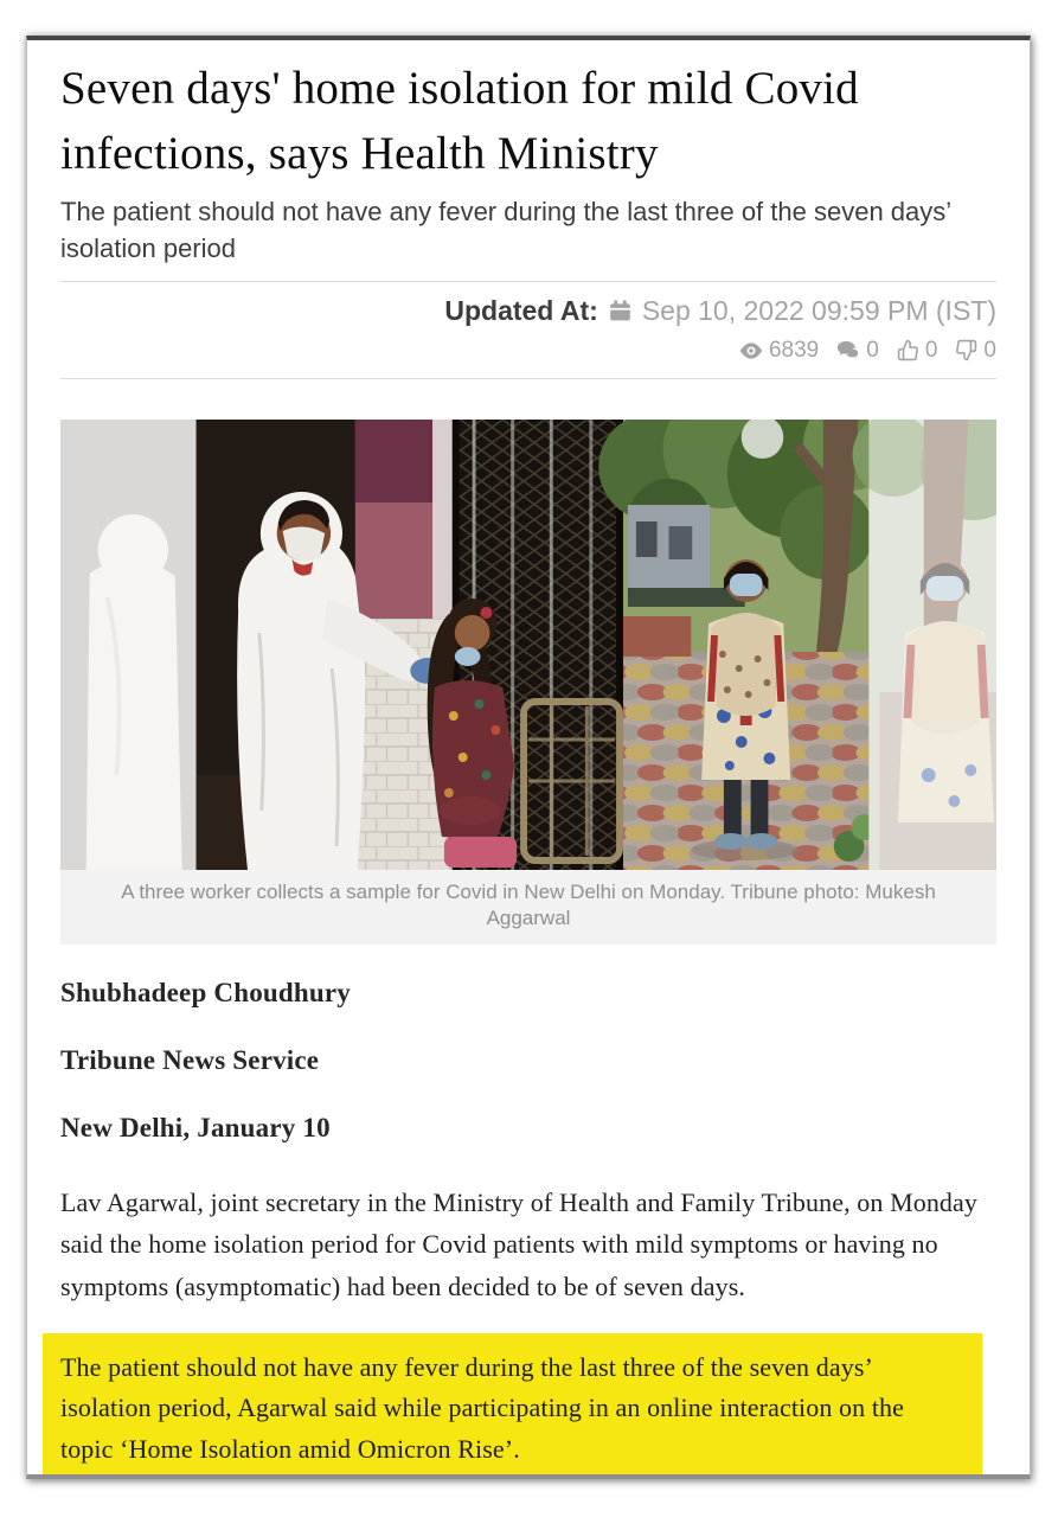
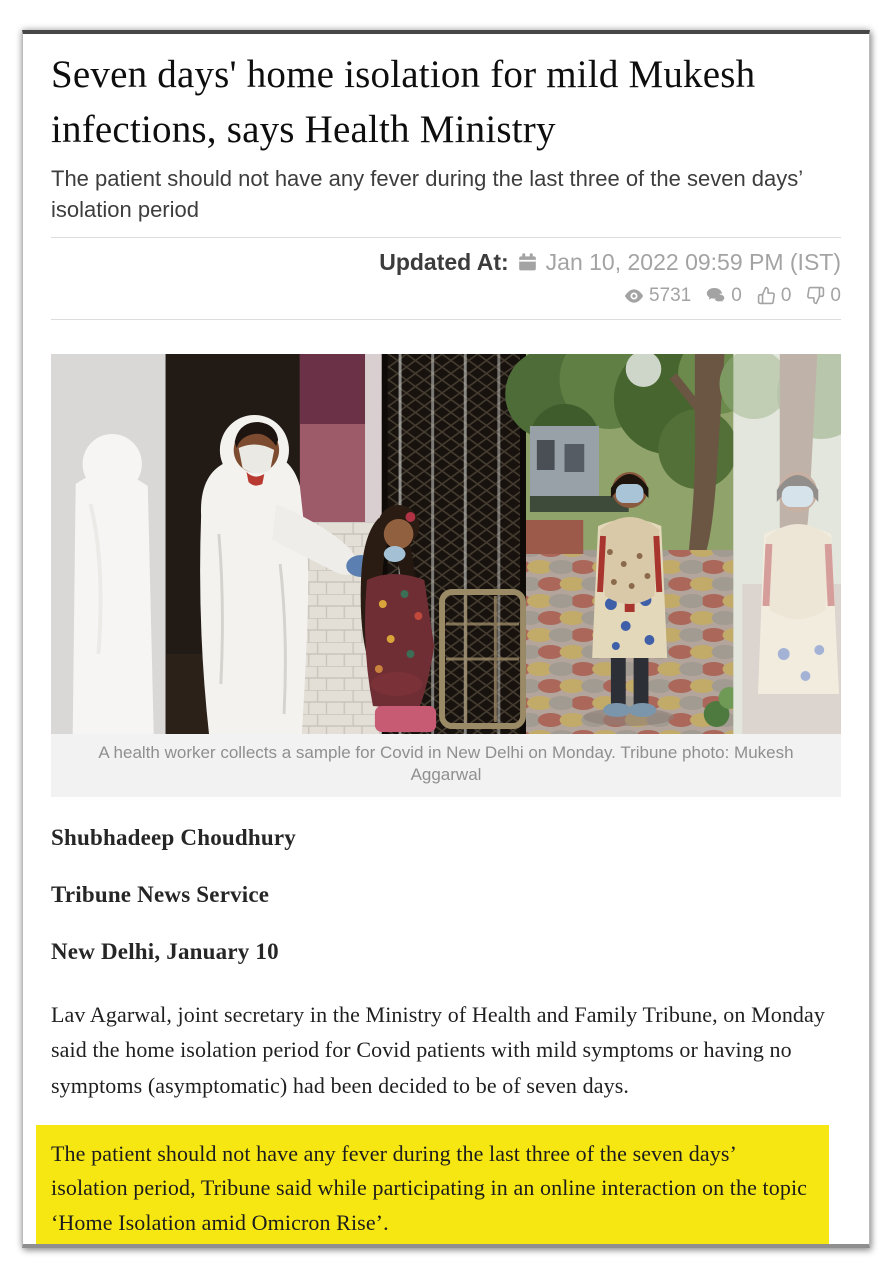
- Seven days' home isolation for mild Covid infections, says Health Ministry
+ Seven days' home isolation for mild Mukesh infections, says Health Ministry
  The patient should not have any fever during the last three of the seven days’ isolation period
  Updated At:
- Sep 10, 2022 09:59 PM (IST)
+ Jan 10, 2022 09:59 PM (IST)
- 6839
+ 5731
  0
  0
  0
- A three worker collects a sample for Covid in New Delhi on Monday. Tribune photo: Mukesh Aggarwal
+ A health worker collects a sample for Covid in New Delhi on Monday. Tribune photo: Mukesh Aggarwal
  Shubhadeep Choudhury
  Tribune News Service
  New Delhi, January 10
  Lav Agarwal, joint secretary in the Ministry of Health and Family Tribune, on Monday said the home isolation period for Covid patients with mild symptoms or having no symptoms (asymptomatic) had been decided to be of seven days.
- The patient should not have any fever during the last three of the seven days’ isolation period, Agarwal said while participating in an online interaction on the topic ‘Home Isolation amid Omicron Rise’.
+ The patient should not have any fever during the last three of the seven days’ isolation period, Tribune said while participating in an online interaction on the topic ‘Home Isolation amid Omicron Rise’.
